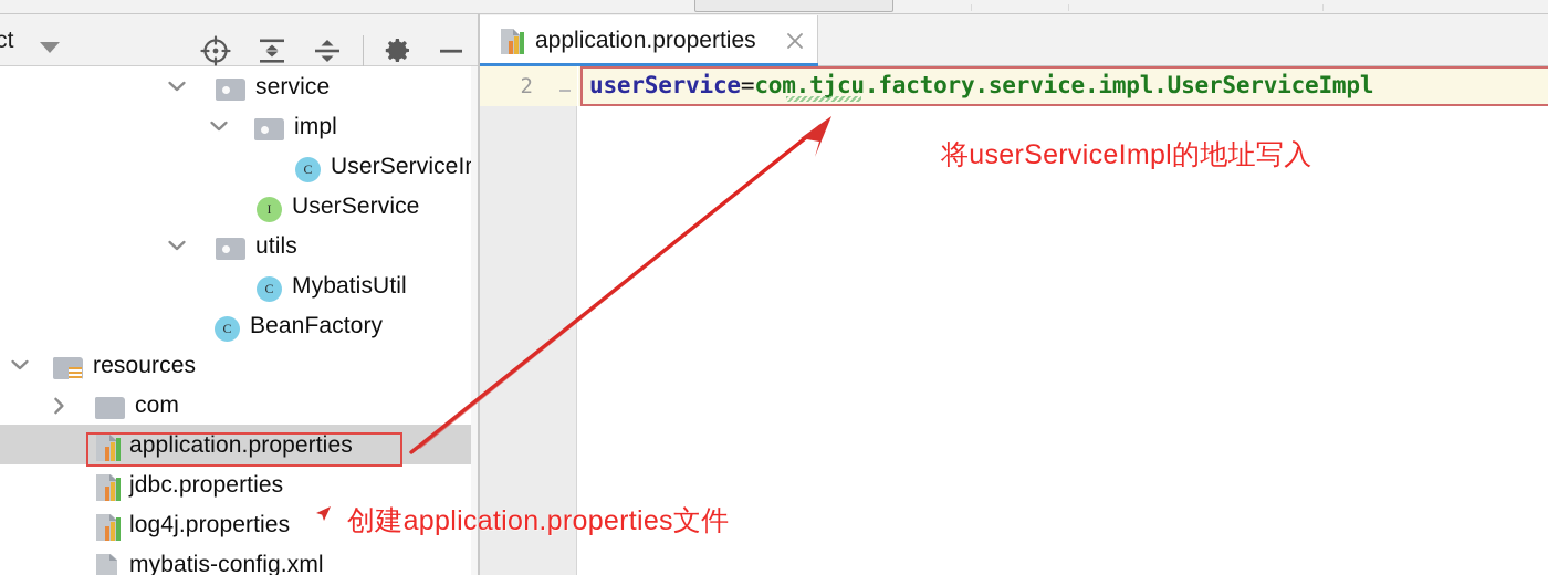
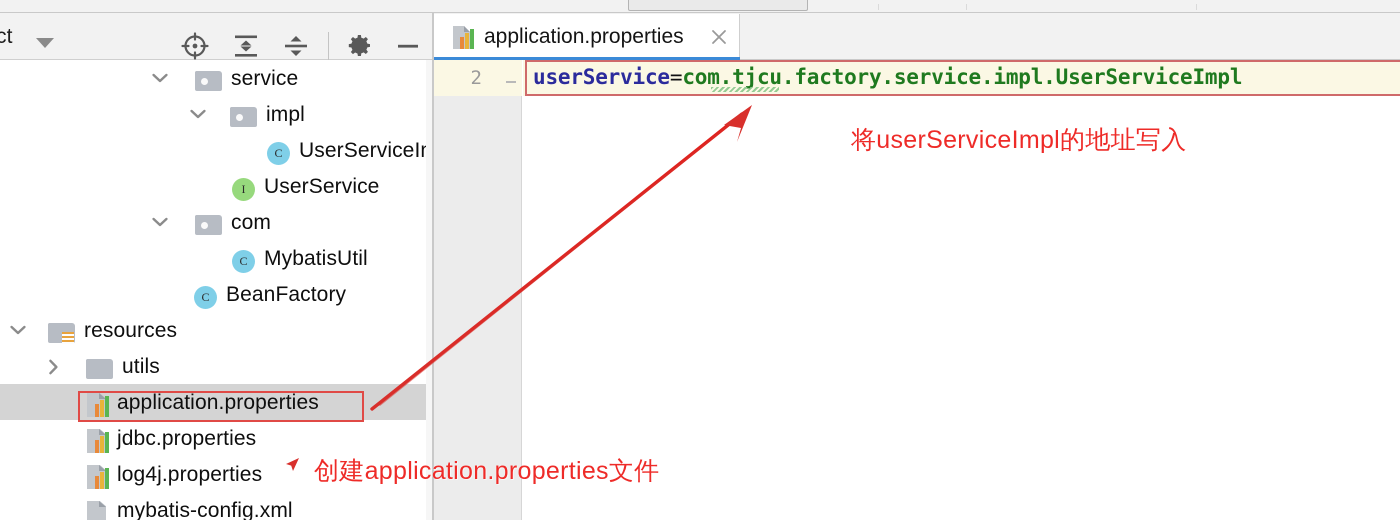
  ct
  service
  impl
  C
  UserServiceI
  I
  UserService
- utils
+ com
  C
  MybatisUtil
  C
  BeanFactory
  resources
- com
+ utils
  application.properties
  jdbc.properties
  log4j.properties
  mybatis-config.xml
  application.properties
  2
  userService=com.tjcu.factory.service.impl.UserServiceImpl
  将userServiceImpl的地址写入
  创建application.properties文件
